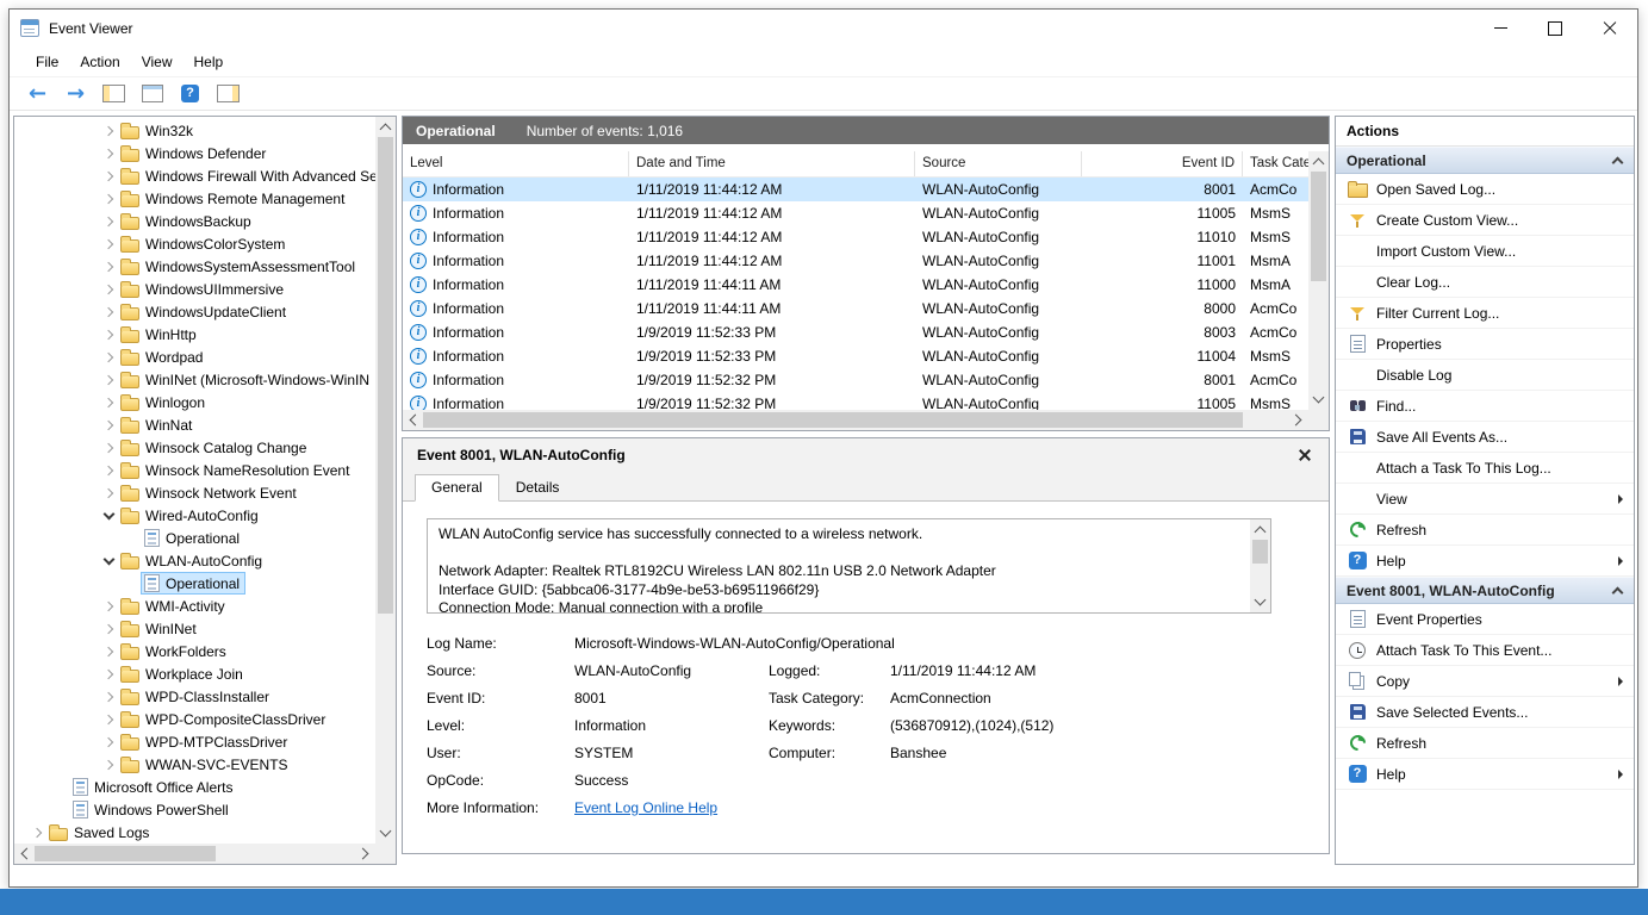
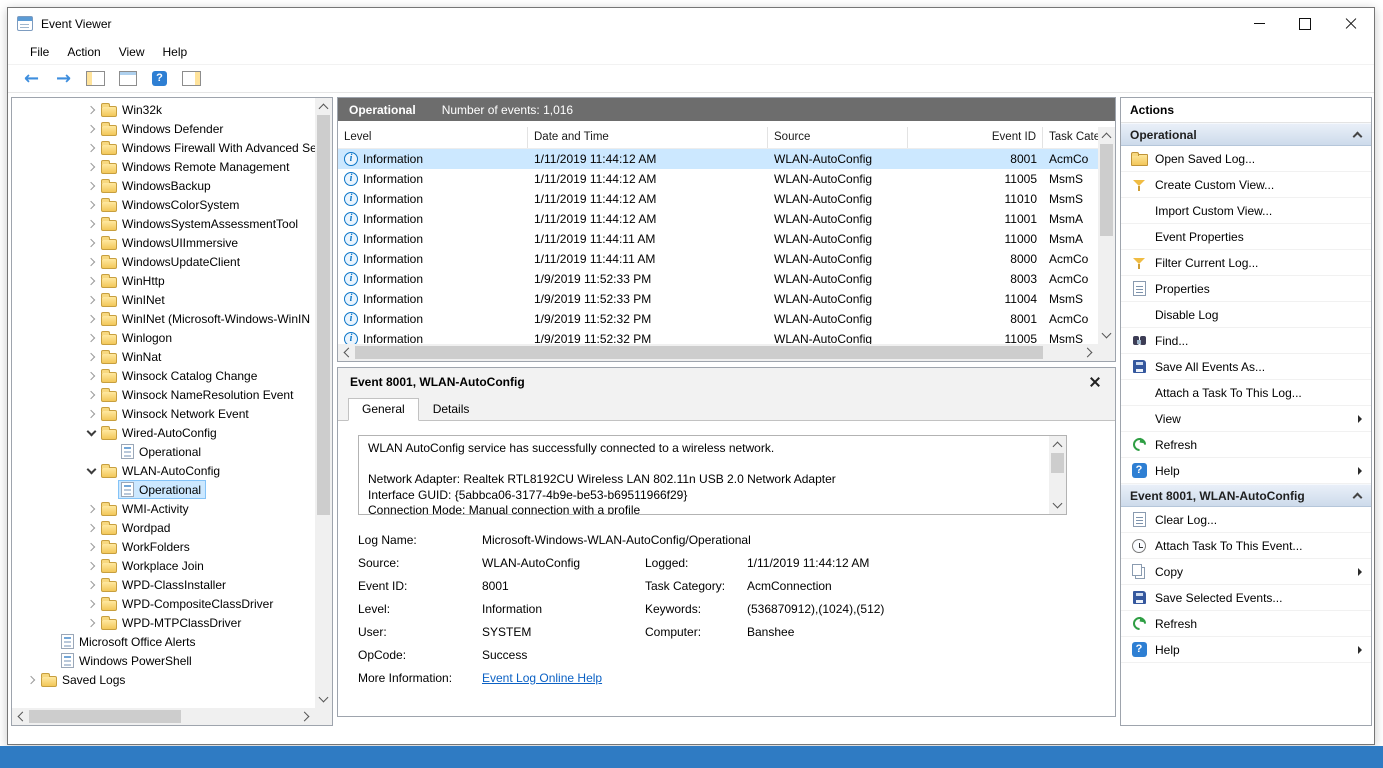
  Event Viewer
  File
  Action
  View
  Help
  Win32k
  Windows Defender
  Windows Firewall With Advanced Se
  Windows Remote Management
  WindowsBackup
  WindowsColorSystem
  WindowsSystemAssessmentTool
  WindowsUIImmersive
  WindowsUpdateClient
  WinHttp
- Wordpad
+ WinINet
  WinINet (Microsoft-Windows-WinIN
  Winlogon
  WinNat
  Winsock Catalog Change
  Winsock NameResolution Event
  Winsock Network Event
  Wired-AutoConfig
  Operational
  WLAN-AutoConfig
  Operational
  WMI-Activity
- WinINet
+ Wordpad
  WorkFolders
  Workplace Join
  WPD-ClassInstaller
  WPD-CompositeClassDriver
  WPD-MTPClassDriver
- WWAN-SVC-EVENTS
  Microsoft Office Alerts
  Windows PowerShell
  Saved Logs
  Operational
  Number of events: 1,016
  Level
  Date and Time
  Source
  Event ID
  Information
  1/11/2019 11:44:12 AM
  WLAN-AutoConfig
  8001
  AcmCo
  Information
  1/11/2019 11:44:12 AM
  WLAN-AutoConfig
  11005
  MsmS
  Information
  1/11/2019 11:44:12 AM
  WLAN-AutoConfig
  11010
  MsmS
  Information
  1/11/2019 11:44:12 AM
  WLAN-AutoConfig
  11001
  MsmA
  Information
  1/11/2019 11:44:11 AM
  WLAN-AutoConfig
  11000
  MsmA
  Information
  1/11/2019 11:44:11 AM
  WLAN-AutoConfig
  8000
  AcmCo
  Information
  1/9/2019 11:52:33 PM
  WLAN-AutoConfig
  8003
  AcmCo
  Information
  1/9/2019 11:52:33 PM
  WLAN-AutoConfig
  11004
  MsmS
  Information
  1/9/2019 11:52:32 PM
  WLAN-AutoConfig
  8001
  AcmCo
  Information
  1/9/2019 11:52:32 PM
  WLAN-AutoConfig
  11005
  MsmS
  Event 8001, WLAN-AutoConfig
  General
  Details
  WLAN AutoConfig service has successfully connected to a wireless network.
  Network Adapter: Realtek RTL8192CU Wireless LAN 802.11n USB 2.0 Network Adapter
  Interface GUID: {5abbca06-3177-4b9e-be53-b69511966f29}
  Connection Mode: Manual connection with a profile
  Log Name:
  Microsoft-Windows-WLAN-AutoConfig/Operational
  Source:
  WLAN-AutoConfig
  Logged:
  1/11/2019 11:44:12 AM
  Event ID:
  8001
  Task Category:
  AcmConnection
  Level:
  Information
  Keywords:
  (536870912),(1024),(512)
  User:
  SYSTEM
  Computer:
  Banshee
  OpCode:
  Success
  More Information:
  Event Log Online Help
  Actions
  Operational
  Open Saved Log...
  Create Custom View...
  Import Custom View...
- Clear Log...
+ Event Properties
  Filter Current Log...
  Properties
  Disable Log
  Find...
  Save All Events As...
  Attach a Task To This Log...
  View
  Refresh
  Help
  Event 8001, WLAN-AutoConfig
- Event Properties
+ Clear Log...
  Attach Task To This Event...
  Copy
  Save Selected Events...
  Refresh
  Help
